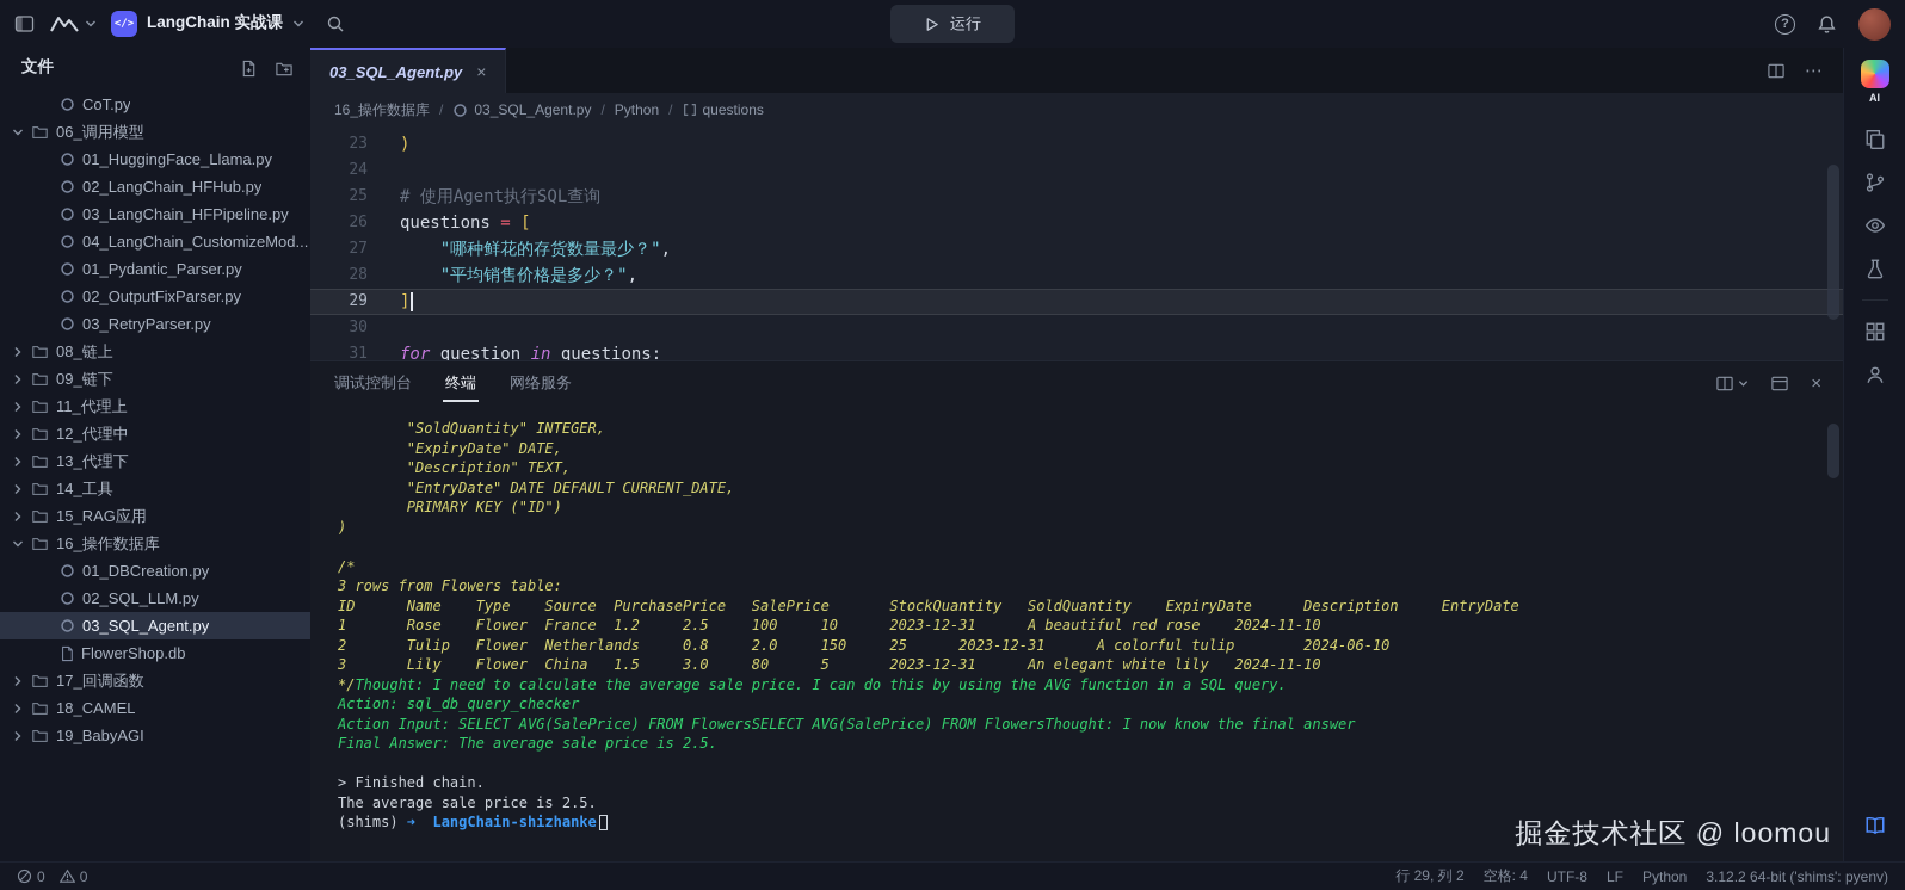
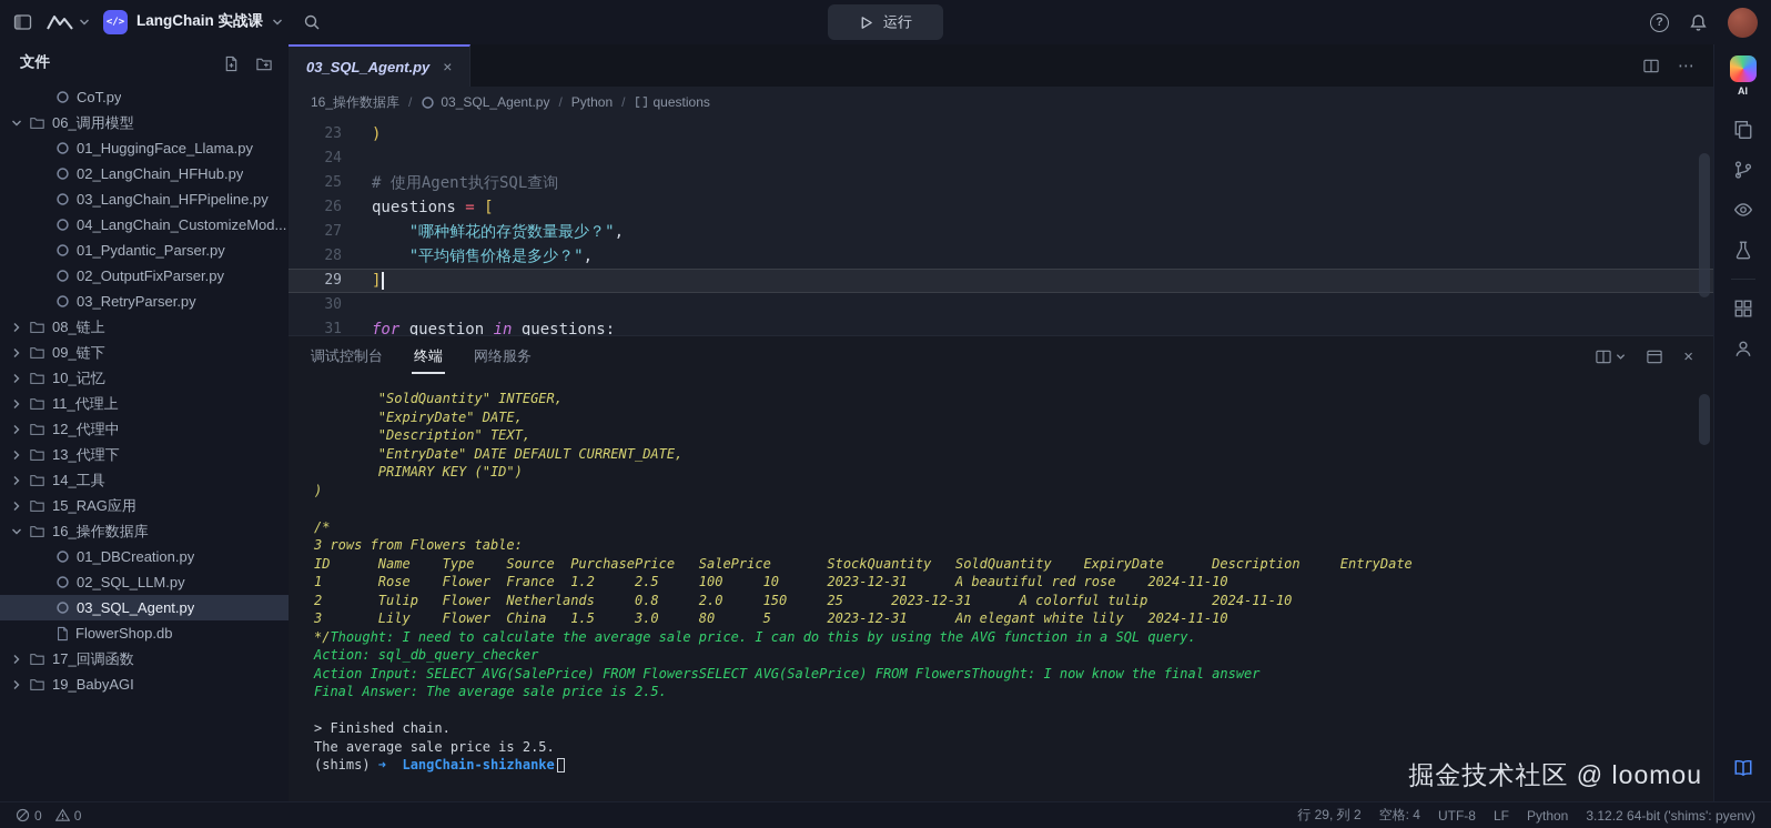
  </>
  LangChain 实战课
  运行
  ?
  文件
  CoT.py
  06_调用模型
  01_HuggingFace_Llama.py
  02_LangChain_HFHub.py
  03_LangChain_HFPipeline.py
  04_LangChain_CustomizeMod...
  01_Pydantic_Parser.py
  02_OutputFixParser.py
  03_RetryParser.py
  08_链上
  09_链下
+ 10_记忆
  11_代理上
  12_代理中
  13_代理下
  14_工具
  15_RAG应用
  16_操作数据库
  01_DBCreation.py
  02_SQL_LLM.py
  03_SQL_Agent.py
  FlowerShop.db
  17_回调函数
- 18_CAMEL
  19_BabyAGI
  03_SQL_Agent.py
  ×
  ⋯
  16_操作数据库
  /
  03_SQL_Agent.py
  /
  Python
  /
  questions
  23
  )
  24
  25
  # 使用Agent执行SQL查询
  26
  questions = [
  27
  "哪种鲜花的存货数量最少？",
  28
  "平均销售价格是多少？",
  29
  ]
  30
  31
  for question in questions:
  调试控制台
  终端
  网络服务
  ×
  "SoldQuantity" INTEGER,
  "ExpiryDate" DATE,
  "Description" TEXT,
  "EntryDate" DATE DEFAULT CURRENT_DATE,
  PRIMARY KEY ("ID")
  )
  /*
  3 rows from Flowers table:
  ID Name Type Source PurchasePrice SalePrice StockQuantity SoldQuantity ExpiryDate Description EntryDate
  1 Rose Flower France 1.2 2.5 100 10 2023-12-31 A beautiful red rose 2024-11-10
- 2 Tulip Flower Netherlands 0.8 2.0 150 25 2023-12-31 A colorful tulip 2024-06-10
+ 2 Tulip Flower Netherlands 0.8 2.0 150 25 2023-12-31 A colorful tulip 2024-11-10
  3 Lily Flower China 1.5 3.0 80 5 2023-12-31 An elegant white lily 2024-11-10
  */Thought: I need to calculate the average sale price. I can do this by using the AVG function in a SQL query.
  Action: sql_db_query_checker
  Action Input: SELECT AVG(SalePrice) FROM FlowersSELECT AVG(SalePrice) FROM FlowersThought: I now know the final answer
  Final Answer: The average sale price is 2.5.
  > Finished chain.
  The average sale price is 2.5.
  (shims) ➜ LangChain-shizhanke
  AI
  0
  0
  行 29, 列 2
  空格: 4
  UTF-8
  LF
  Python
  3.12.2 64-bit ('shims': pyenv)
  掘金技术社区 @ loomou
